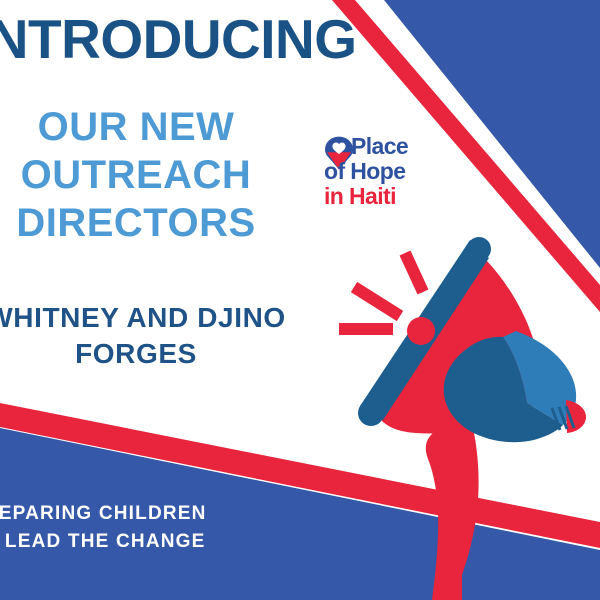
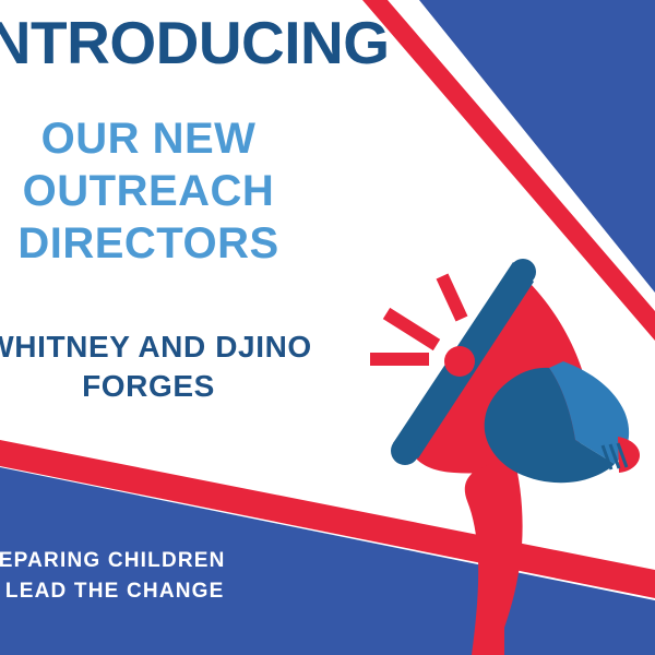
  NTRODUCING
  OUR NEW
  OUTREACH
  DIRECTORS
  HITNEY AND DJINO
  FORGES
  EPARING CHILDREN
  LEAD THE CHANGE
- Place
- of Hope
- in Haiti
